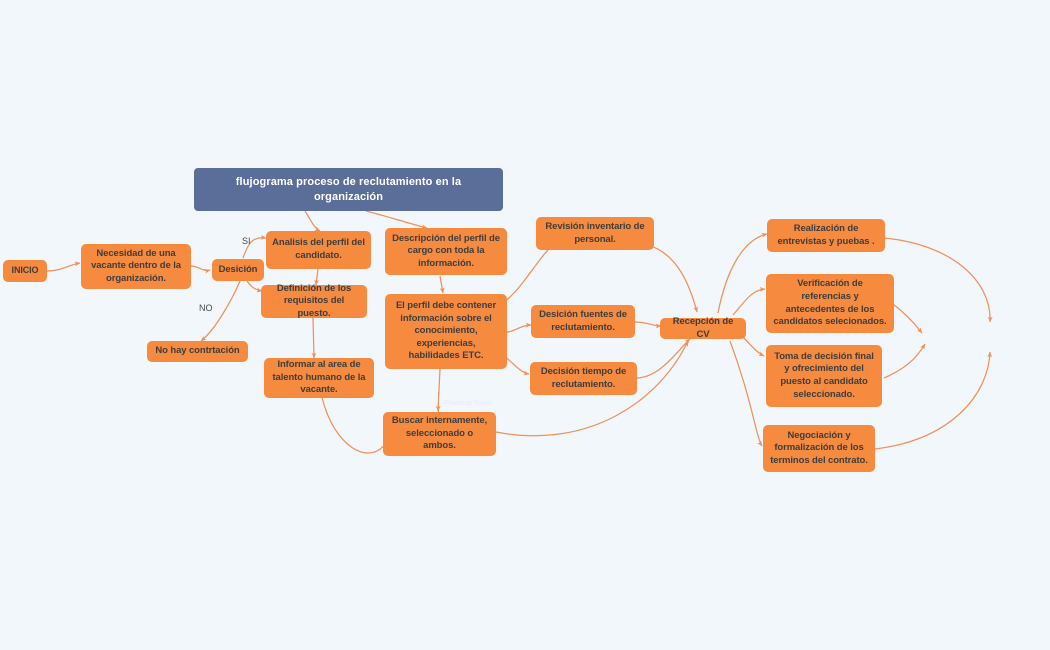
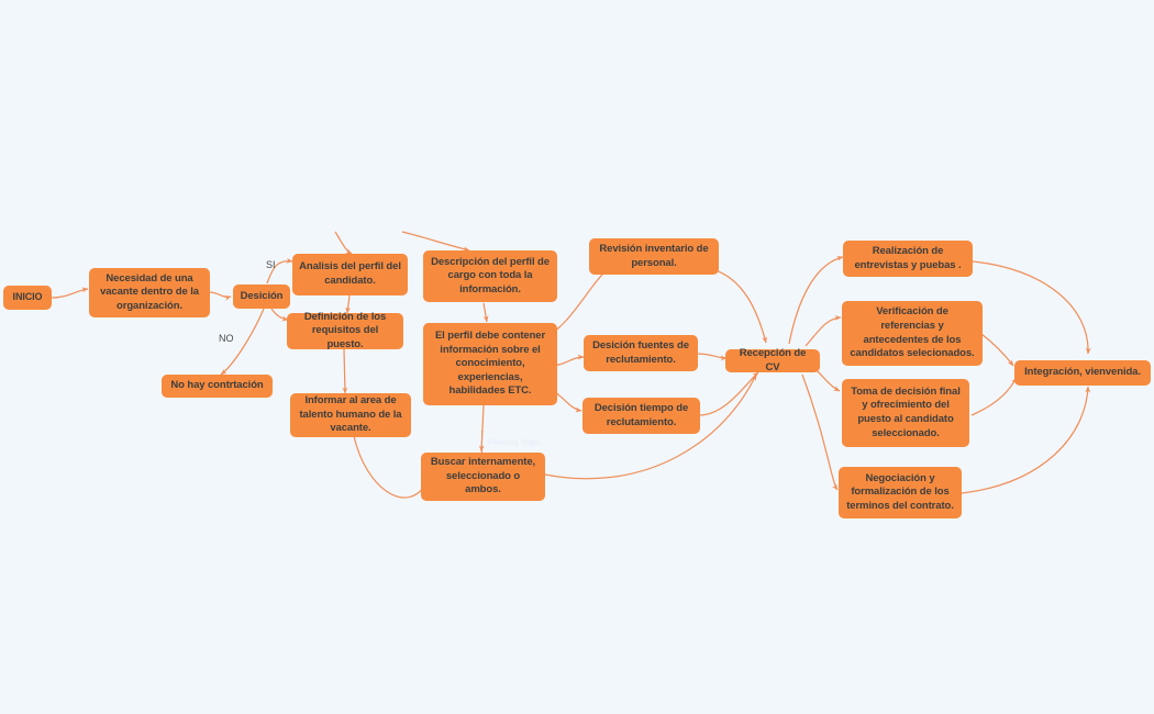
- flujograma proceso de reclutamiento en la organización
  INICIO
  Necesidad de una vacante dentro de la organización.
  Desición
  No hay contrtación
  Analisis del perfil del candidato.
  Definición de los requisitos del puesto.
  Informar al area de talento humano de la vacante.
  Descripción del perfil de cargo con toda la información.
  El perfil debe contener información sobre el conocimiento, experiencias, habilidades ETC.
  Buscar internamente, seleccionado o ambos.
  Revisión inventario de personal.
  Desición fuentes de reclutamiento.
  Decisión tiempo de reclutamiento.
  Recepción de CV
  Realización de entrevistas y puebas .
  Verificación de referencias y antecedentes de los candidatos selecionados.
  Toma de decisión final y ofrecimiento del puesto al candidato seleccionado.
  Negociación y formalización de los terminos del contrato.
+ Integración, vienvenida.
  SI
  NO
